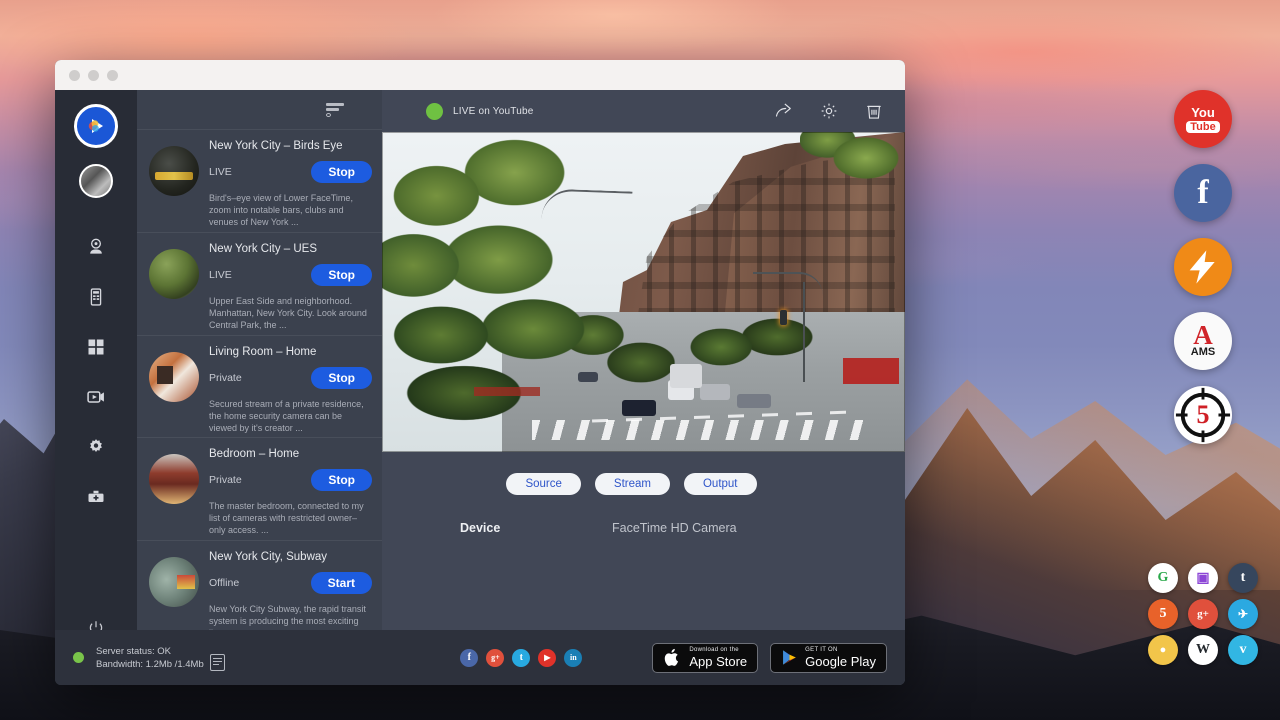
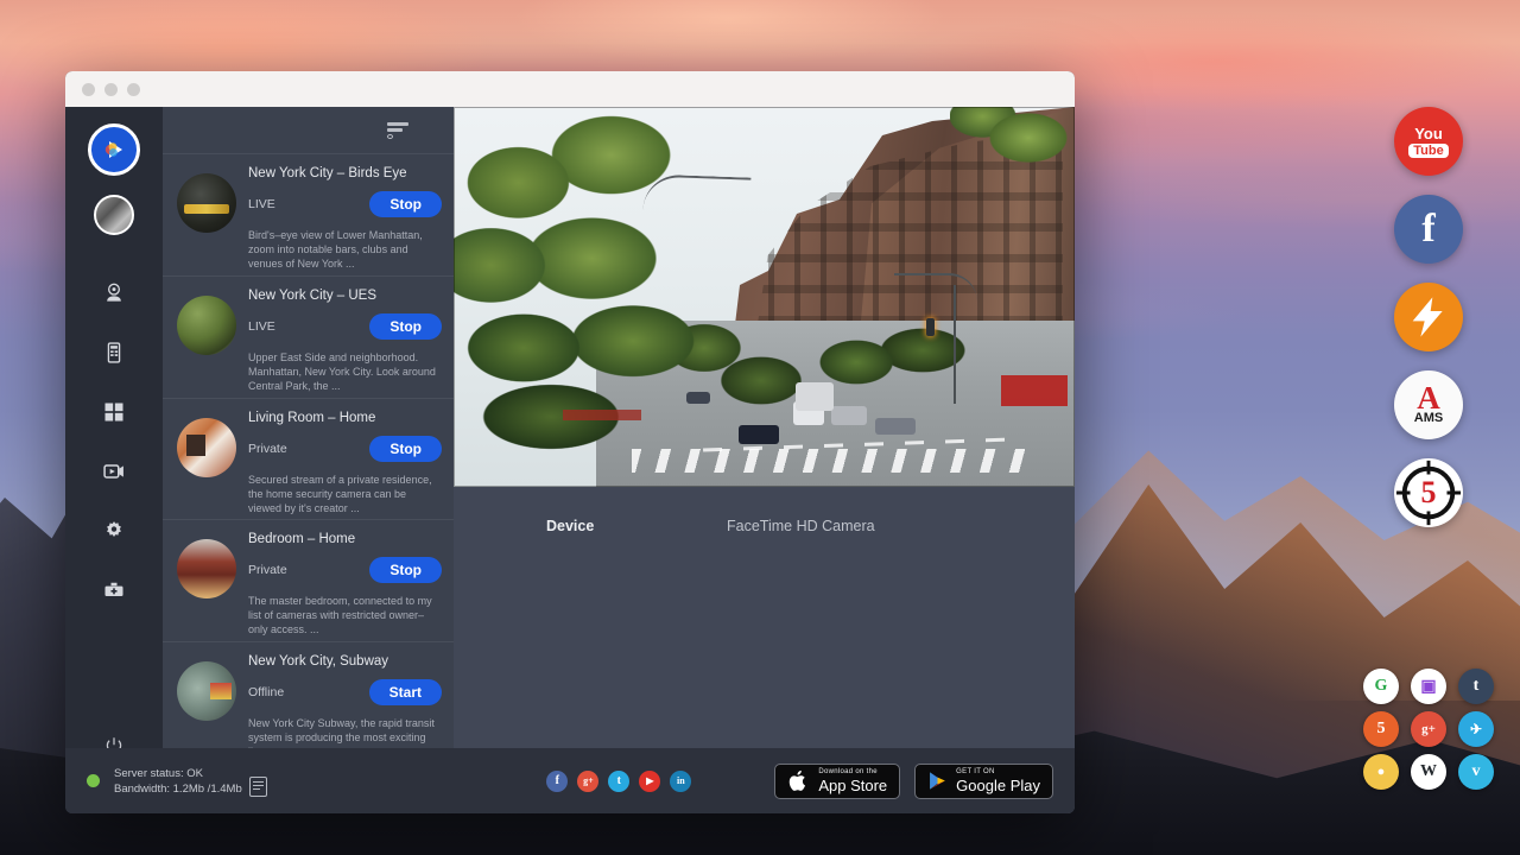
  New York City – Birds Eye
  LIVE
  Stop
- Bird's–eye view of Lower FaceTime, zoom into notable bars, clubs and venues of New York ...
+ Bird's–eye view of Lower Manhattan, zoom into notable bars, clubs and venues of New York ...
  New York City – UES
  LIVE
  Stop
  Upper East Side and neighborhood. Manhattan, New York City. Look around Central Park, the ...
  Living Room – Home
  Private
  Stop
  Secured stream of a private residence, the home security camera can be viewed by it's creator ...
  Bedroom – Home
  Private
  Stop
  The master bedroom, connected to my list of cameras with restricted owner–only access. ...
  New York City, Subway
  Offline
  Start
  New York City Subway, the rapid transit system is producing the most exciting
- LIVE on YouTube
- Source
- Stream
- Output
  Device
  FaceTime HD Camera
  Server status: OK
  Bandwidth: 1.2Mb /1.4Mb
  f
  g+
  t
  ▶
  in
  App Store
  Google Play
  You
  Tube
  f
  A
  AMS
  5
  G
  ▣
  t
  5
  g+
  ✈
  ●
  W
  v
